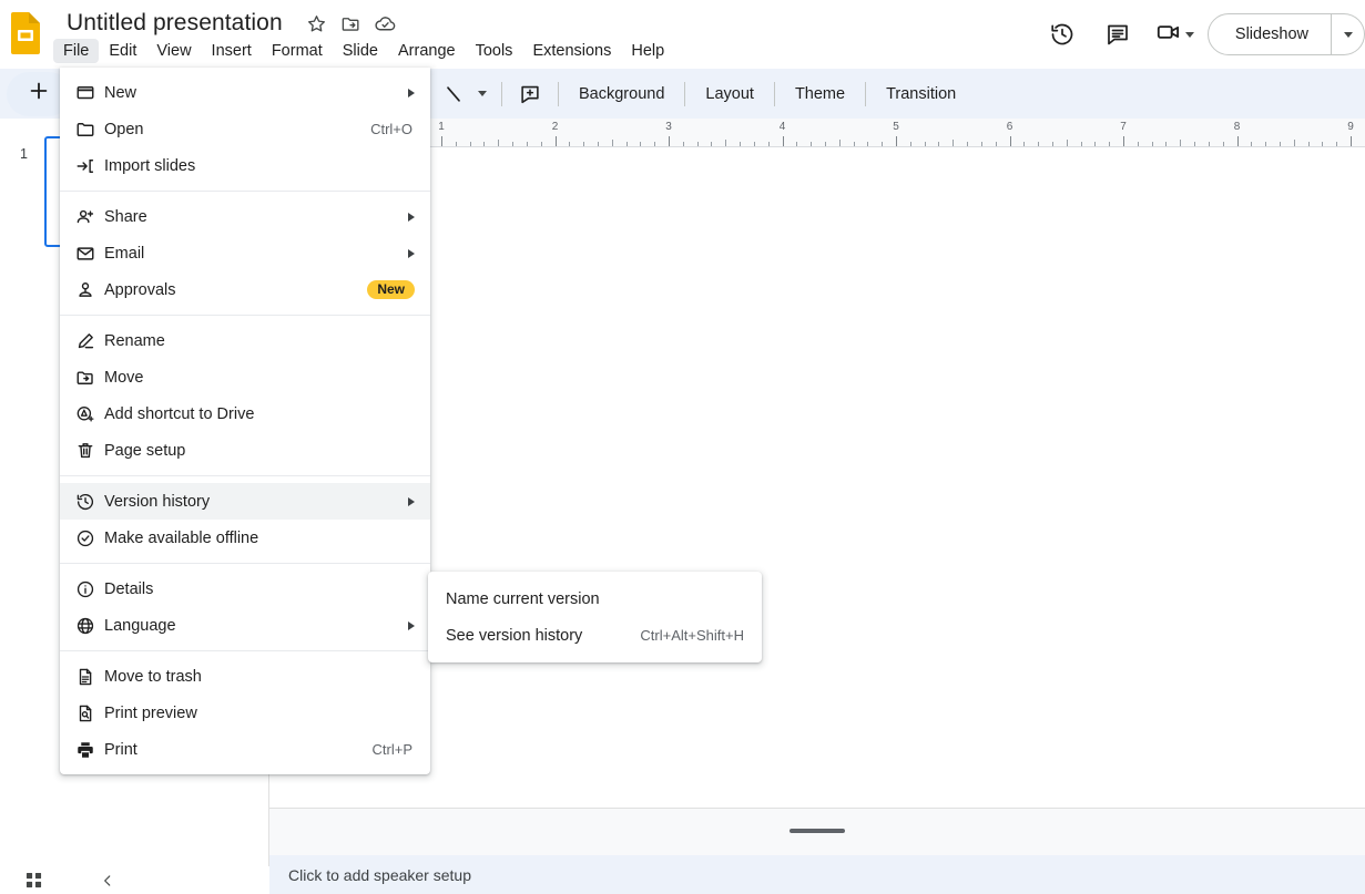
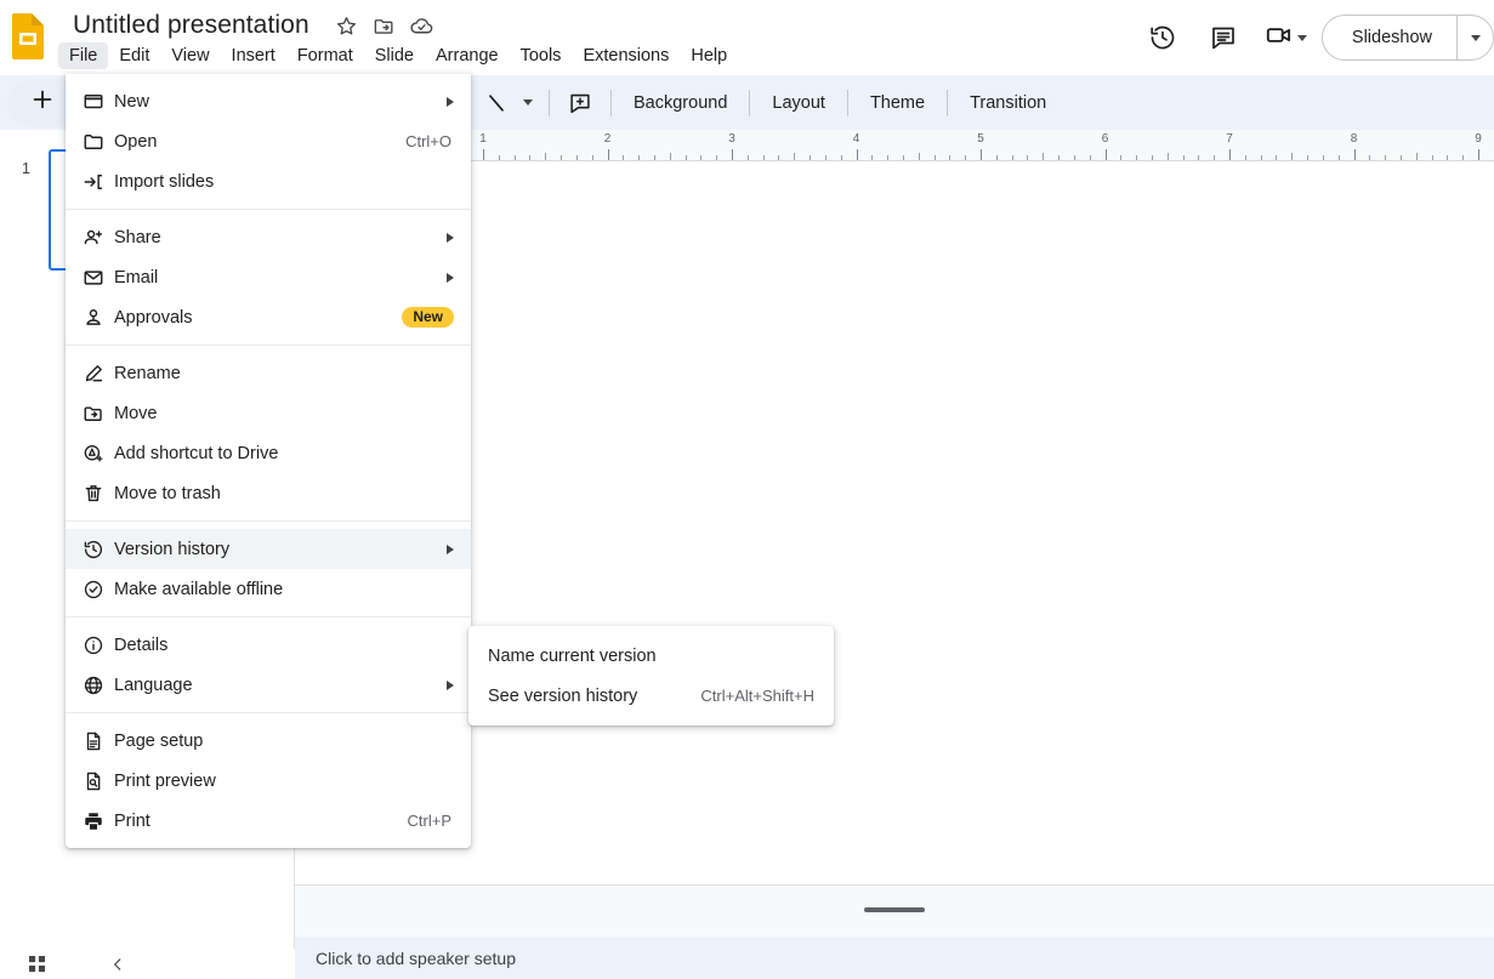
  Untitled presentation
  File
  Edit
  View
  Insert
  Format
  Slide
  Arrange
  Tools
  Extensions
  Help
  Slideshow
  Background
  Layout
  Theme
  Transition
  1
  2
  3
  4
  5
  6
  7
  8
  9
  1
  Click to add speaker setup
  New
  Open
  Ctrl+O
  Import slides
  Share
  Email
  Approvals
  New
  Rename
  Move
  Add shortcut to Drive
- Page setup
+ Move to trash
  Version history
  Make available offline
  Details
  Language
- Move to trash
+ Page setup
  Print preview
  Print
  Ctrl+P
  Name current version
  See version history
  Ctrl+Alt+Shift+H
